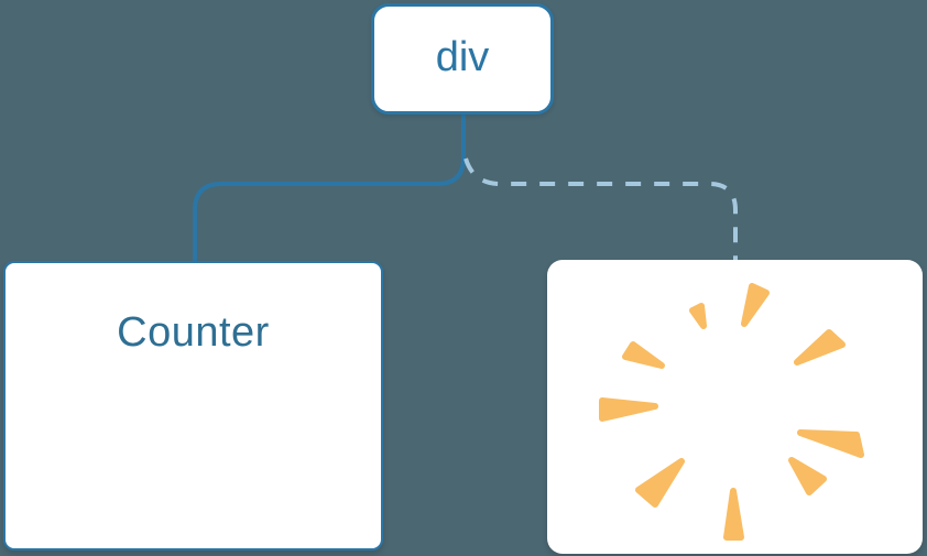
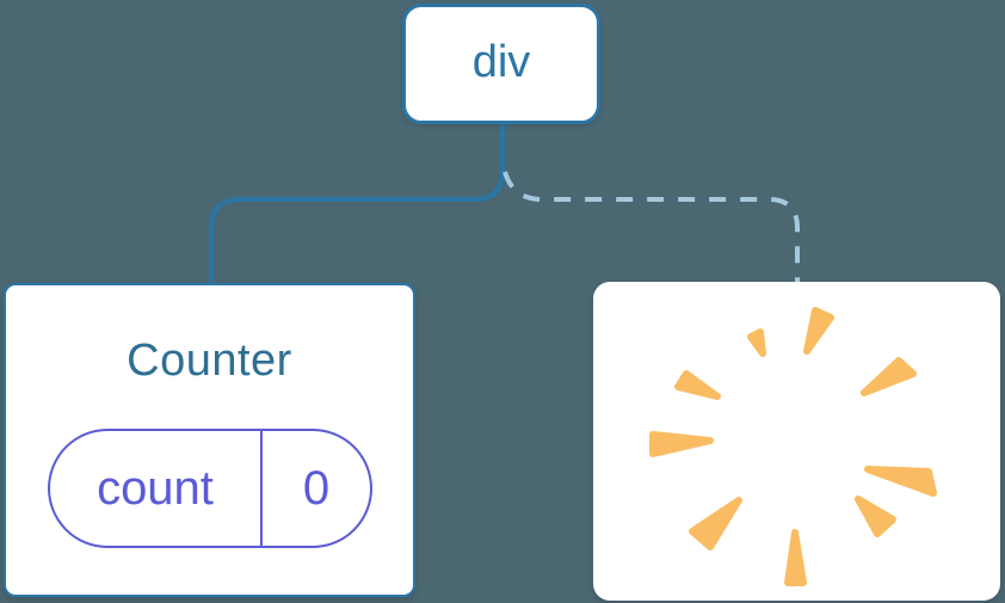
  div
  Counter
+ count
+ 0
